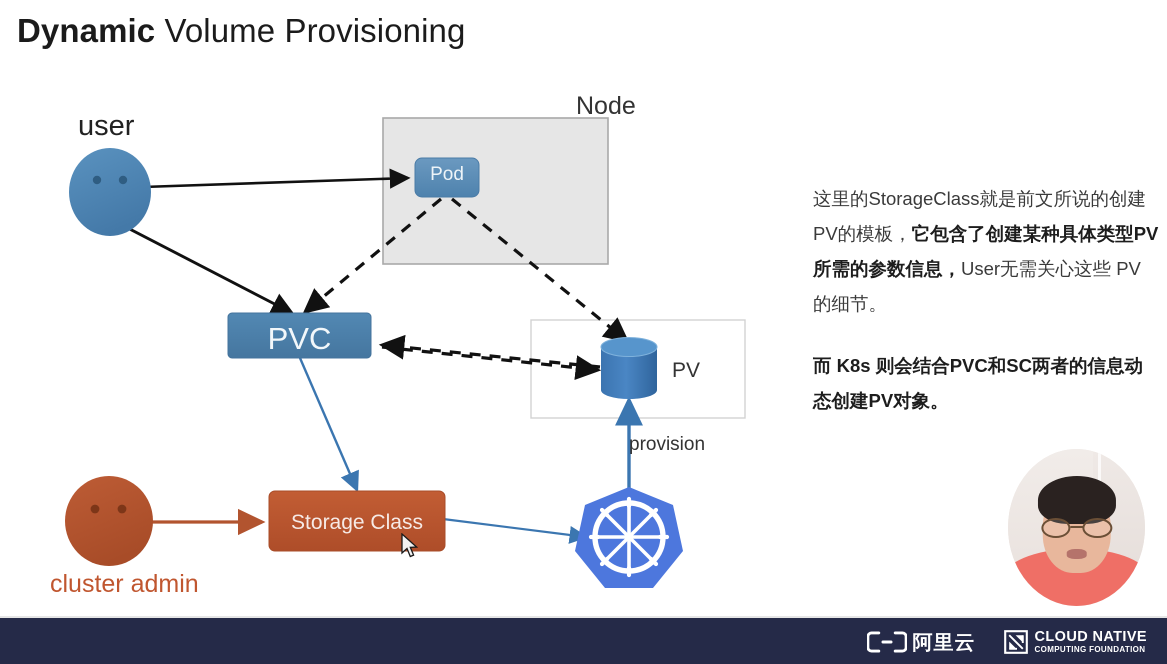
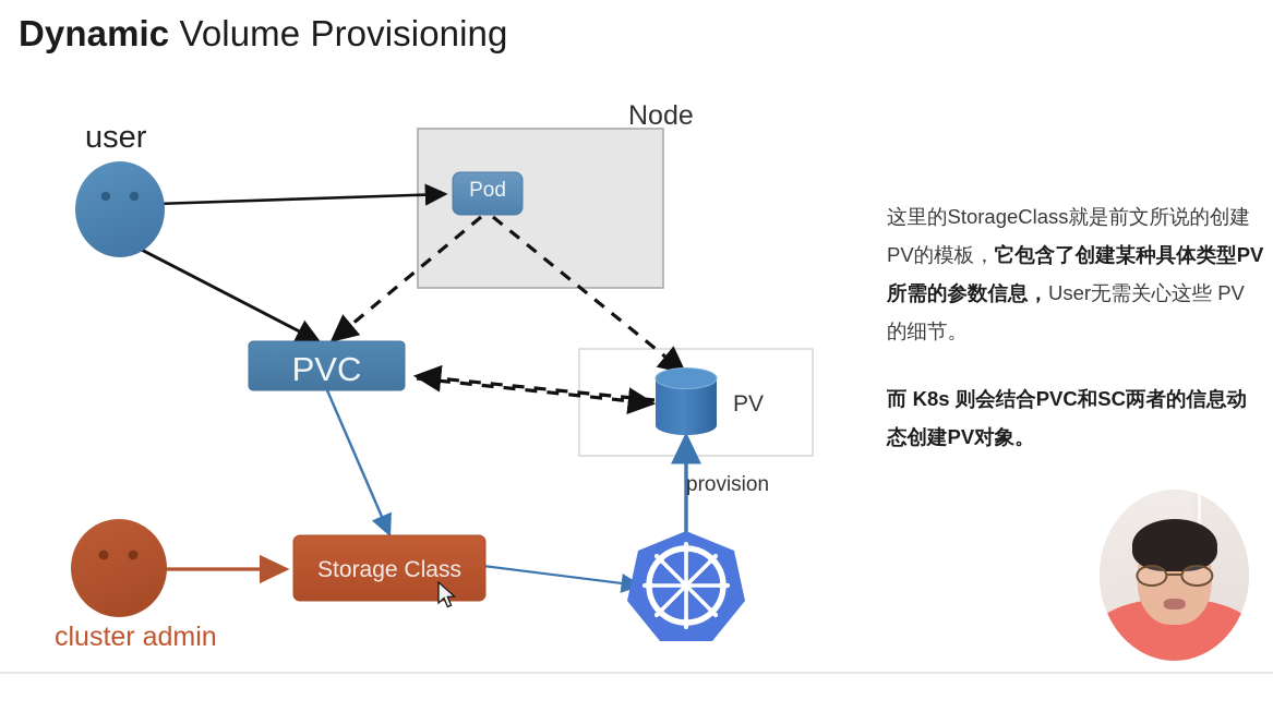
  Dynamic Volume Provisioning
  user
  Node
  PV
  provision
  cluster admin
  Pod
  PVC
  Storage Class
  这里的StorageClass就是前文所说的创建PV的模板，它包含了创建某种具体类型PV所需的参数信息，User无需关心这些 PV 的细节。
  而 K8s 则会结合PVC和SC两者的信息动态创建PV对象。
- 阿里云
- CLOUD NATIVE
- COMPUTING FOUNDATION
